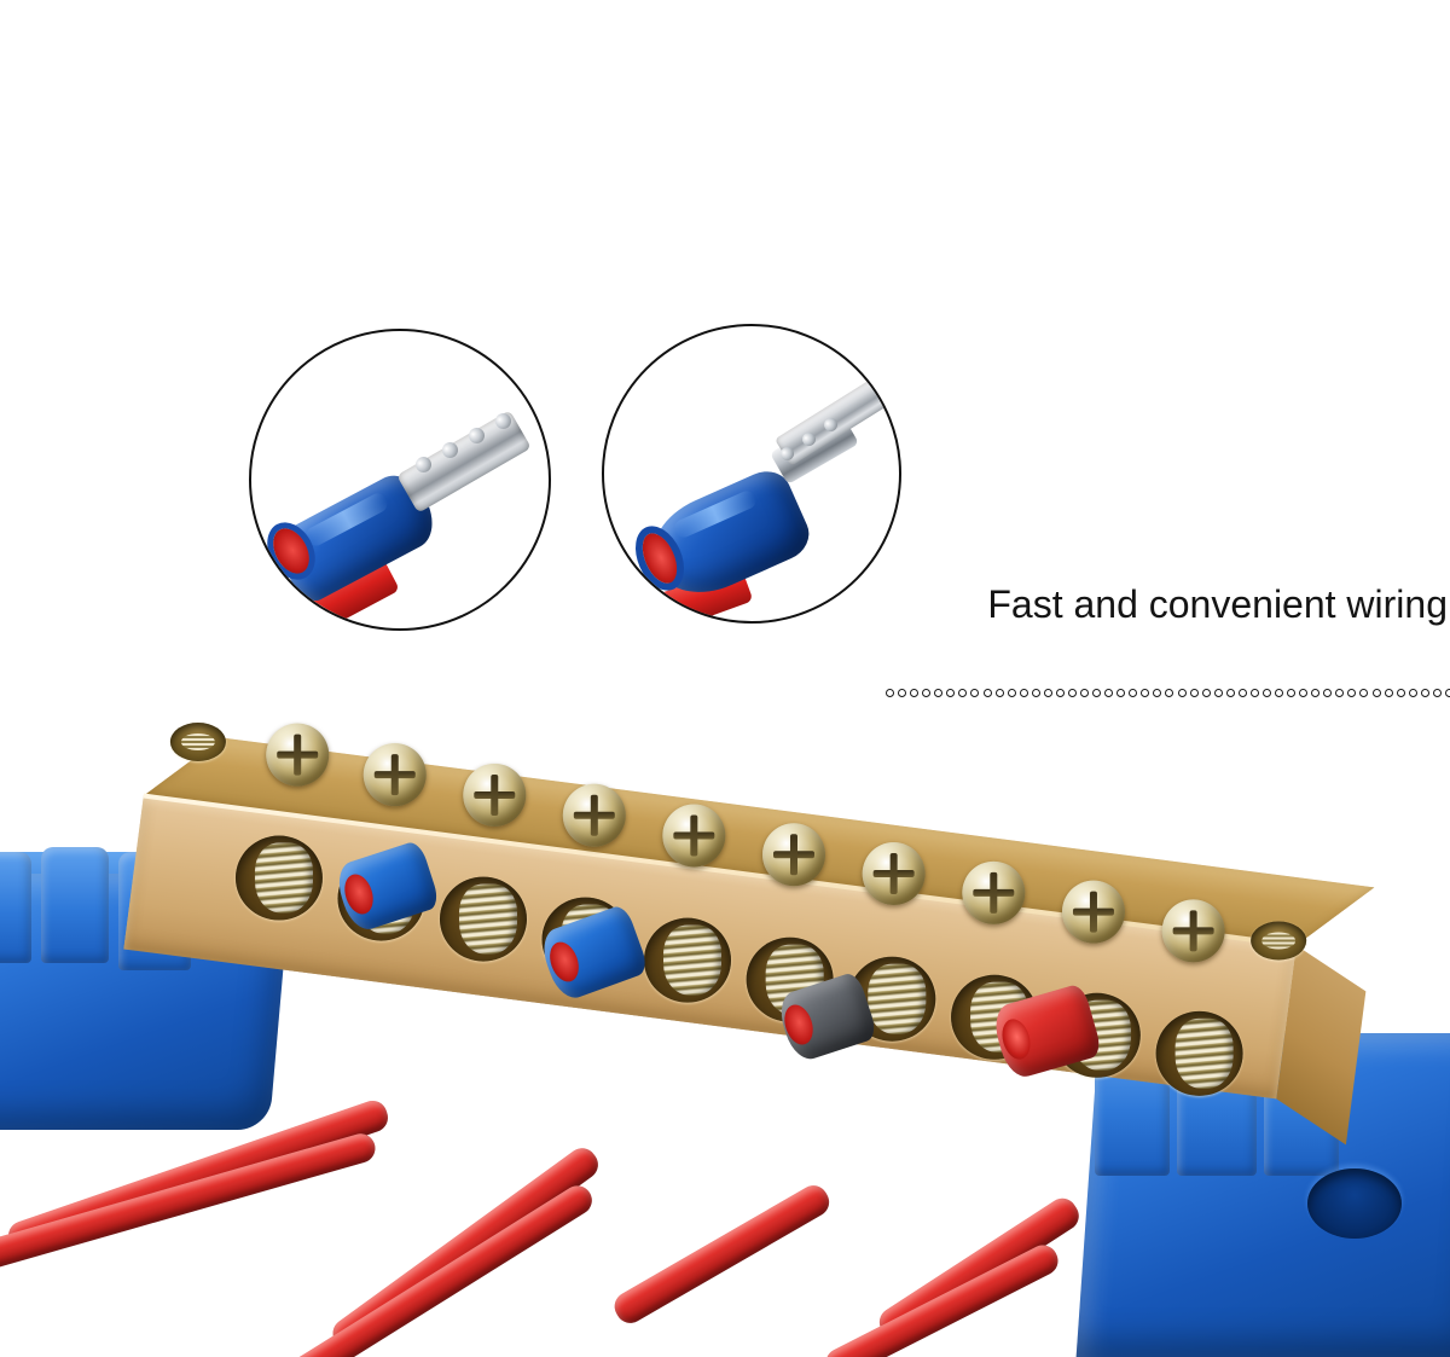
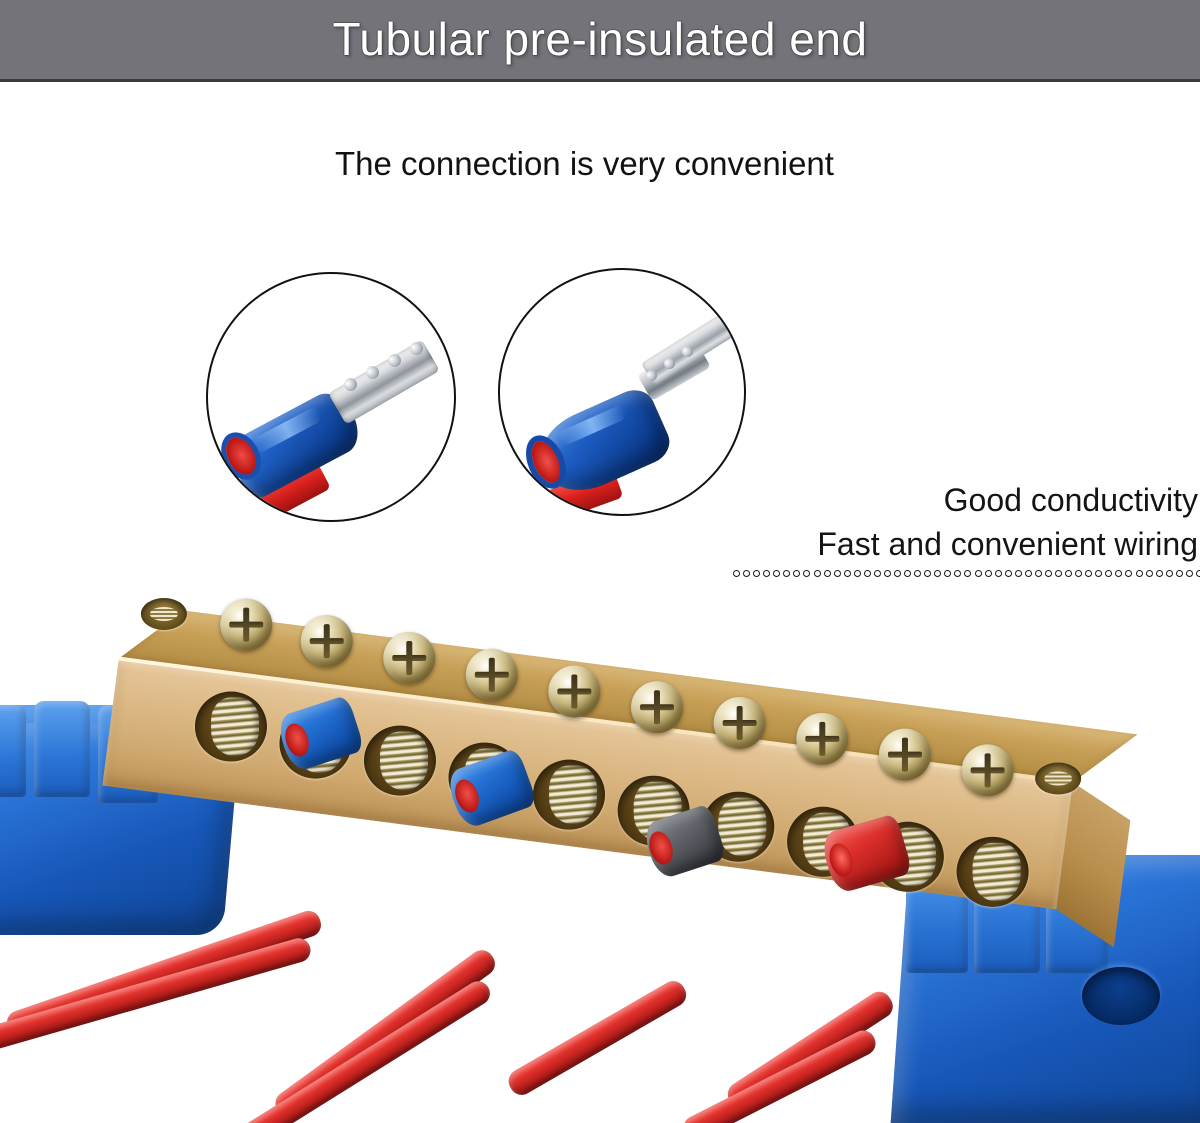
+ Tubular pre-insulated end
+ The connection is very convenient
+ Good conductivity
  Fast and convenient wiring
